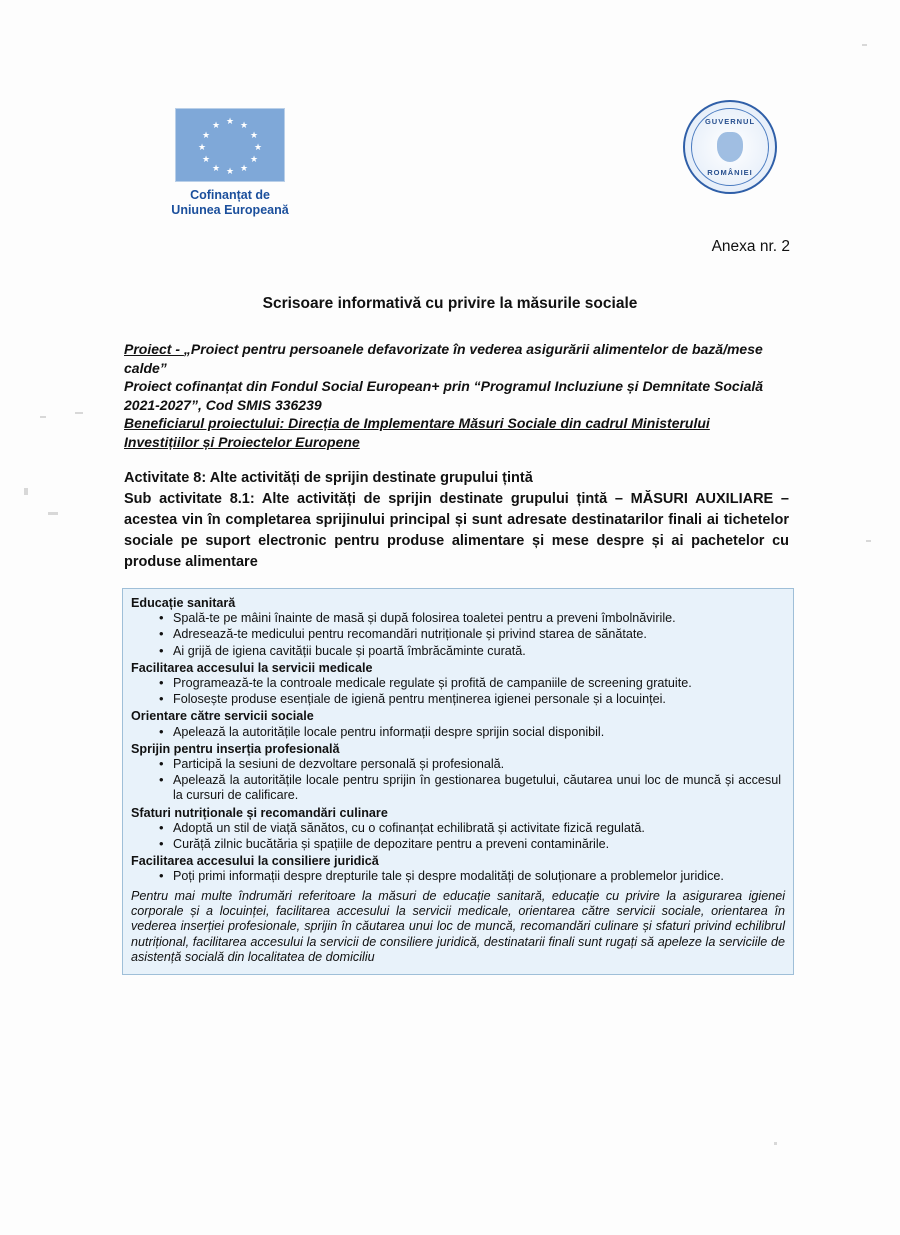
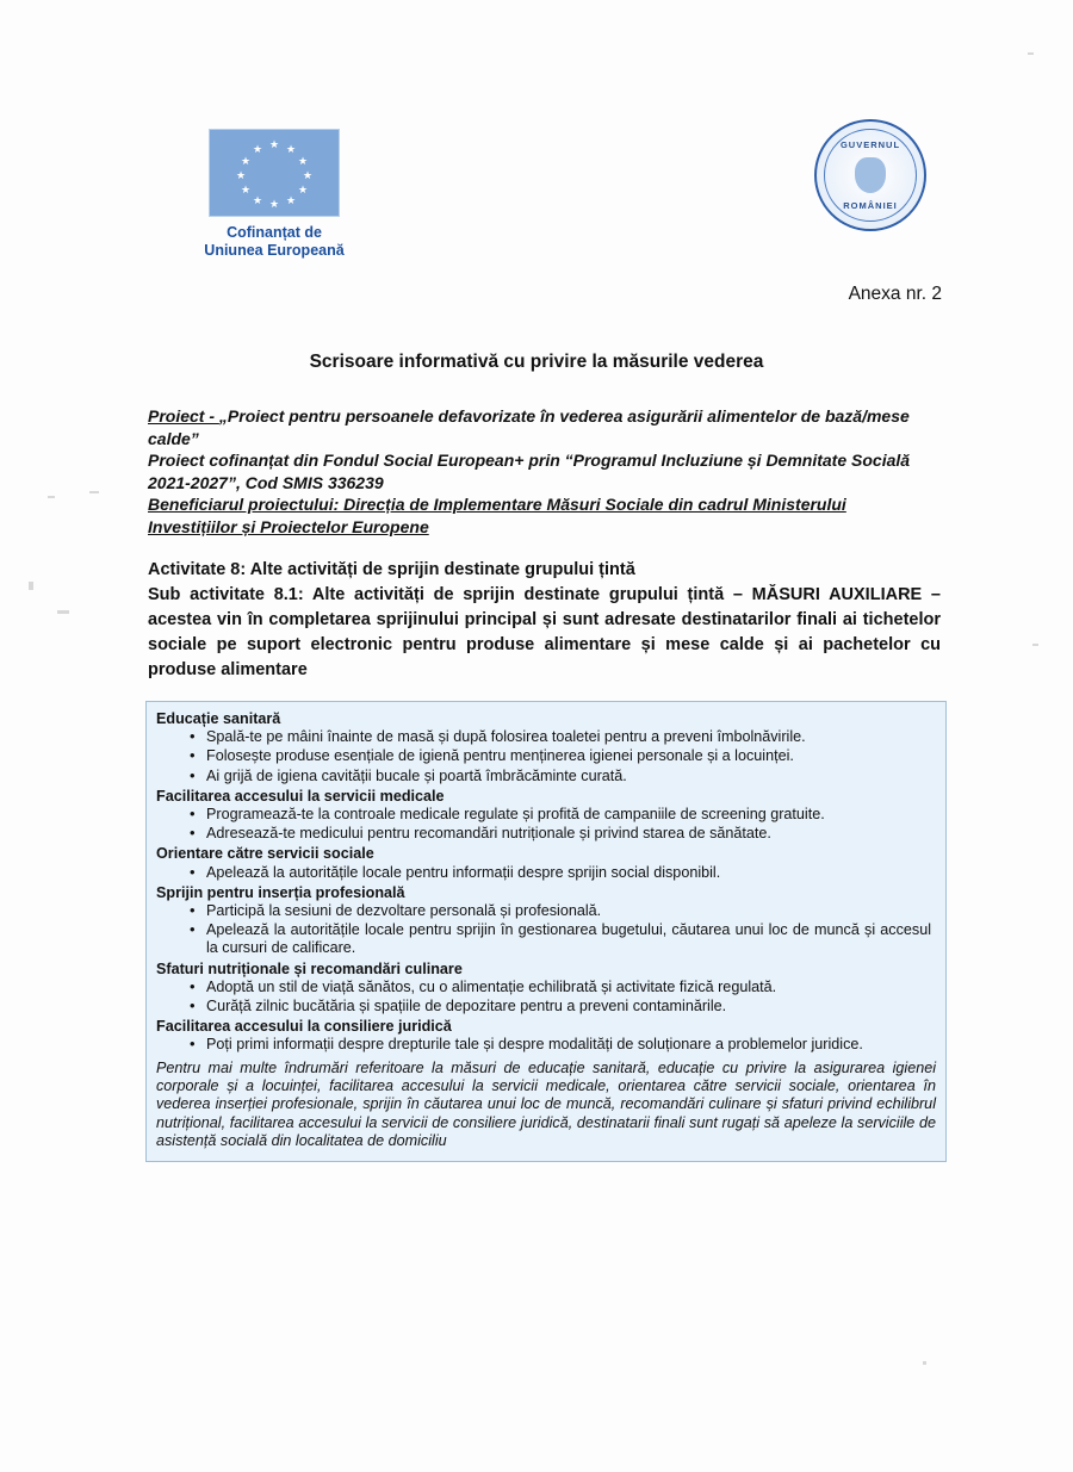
  ★
  ★
  ★
  ★
  ★
  ★
  ★
  ★
  ★
  ★
  ★
  ★
  Cofinanțat de
  Uniunea Europeană
  GUVERNUL
  ROMÂNIEI
  Anexa nr. 2
- Scrisoare informativă cu privire la măsurile sociale
+ Scrisoare informativă cu privire la măsurile vederea
  Proiect - „Proiect pentru persoanele defavorizate în vederea asigurării alimentelor de bază/mese calde”
  Proiect cofinanțat din Fondul Social European+ prin “Programul Incluziune și Demnitate Socială 2021-2027”, Cod SMIS 336239
  Beneficiarul proiectului: Direcția de Implementare Măsuri Sociale din cadrul Ministerului Investițiilor și Proiectelor Europene
  Activitate 8: Alte activități de sprijin destinate grupului țintă
- Sub activitate 8.1: Alte activități de sprijin destinate grupului țintă – MĂSURI AUXILIARE – acestea vin în completarea sprijinului principal și sunt adresate destinatarilor finali ai tichetelor sociale pe suport electronic pentru produse alimentare și mese despre și ai pachetelor cu produse alimentare
+ Sub activitate 8.1: Alte activități de sprijin destinate grupului țintă – MĂSURI AUXILIARE – acestea vin în completarea sprijinului principal și sunt adresate destinatarilor finali ai tichetelor sociale pe suport electronic pentru produse alimentare și mese calde și ai pachetelor cu produse alimentare
  Educație sanitară
  Spală-te pe mâini înainte de masă și după folosirea toaletei pentru a preveni îmbolnăvirile.
- Adresează-te medicului pentru recomandări nutriționale și privind starea de sănătate.
+ Folosește produse esențiale de igienă pentru menținerea igienei personale și a locuinței.
  Ai grijă de igiena cavității bucale și poartă îmbrăcăminte curată.
  Facilitarea accesului la servicii medicale
  Programează-te la controale medicale regulate și profită de campaniile de screening gratuite.
- Folosește produse esențiale de igienă pentru menținerea igienei personale și a locuinței.
+ Adresează-te medicului pentru recomandări nutriționale și privind starea de sănătate.
  Orientare către servicii sociale
  Apelează la autoritățile locale pentru informații despre sprijin social disponibil.
  Sprijin pentru inserția profesională
  Participă la sesiuni de dezvoltare personală și profesională.
  Apelează la autoritățile locale pentru sprijin în gestionarea bugetului, căutarea unui loc de muncă și accesul la cursuri de calificare.
  Sfaturi nutriționale și recomandări culinare
- Adoptă un stil de viață sănătos, cu o cofinanțat echilibrată și activitate fizică regulată.
+ Adoptă un stil de viață sănătos, cu o alimentație echilibrată și activitate fizică regulată.
  Curăță zilnic bucătăria și spațiile de depozitare pentru a preveni contaminările.
  Facilitarea accesului la consiliere juridică
  Poți primi informații despre drepturile tale și despre modalități de soluționare a problemelor juridice.
  Pentru mai multe îndrumări referitoare la măsuri de educație sanitară, educație cu privire la asigurarea igienei corporale și a locuinței, facilitarea accesului la servicii medicale, orientarea către servicii sociale, orientarea în vederea inserției profesionale, sprijin în căutarea unui loc de muncă, recomandări culinare și sfaturi privind echilibrul nutrițional, facilitarea accesului la servicii de consiliere juridică, destinatarii finali sunt rugați să apeleze la serviciile de asistență socială din localitatea de domiciliu
